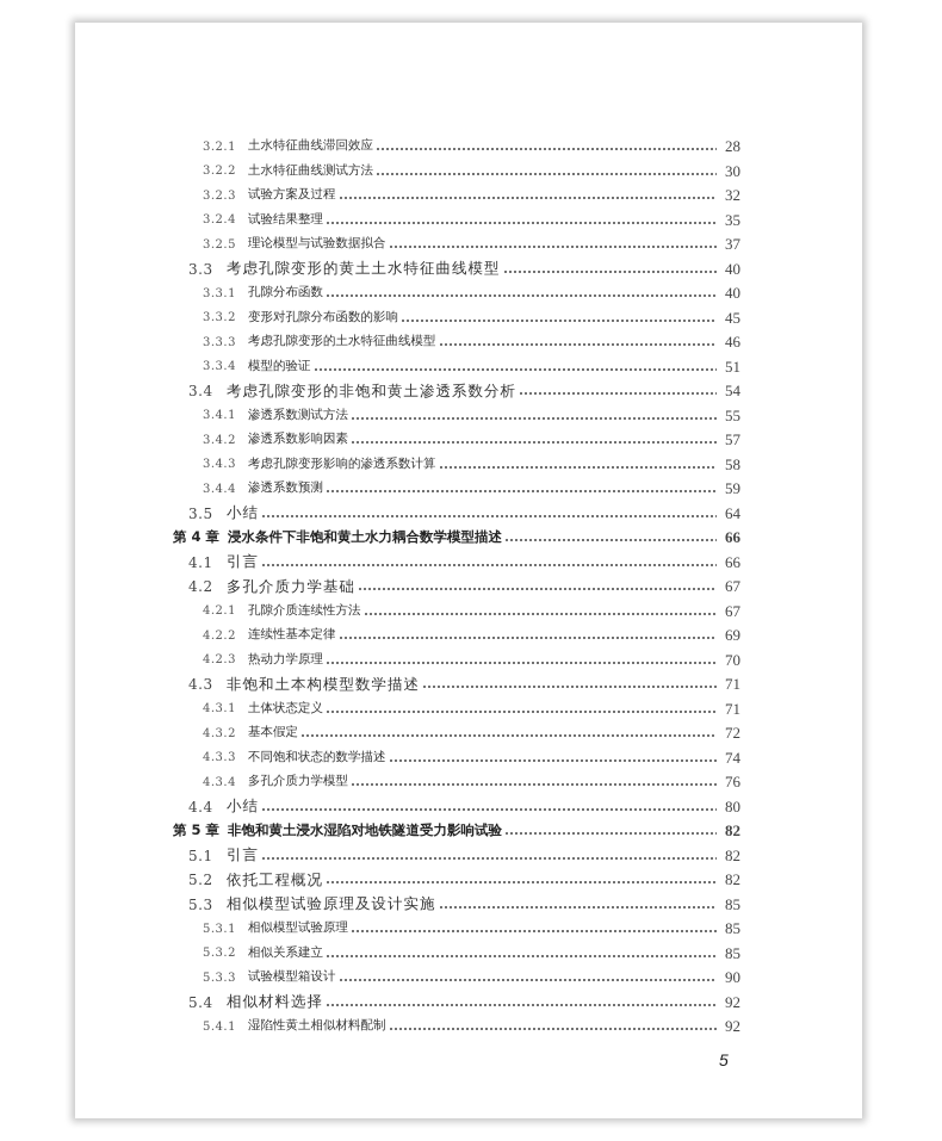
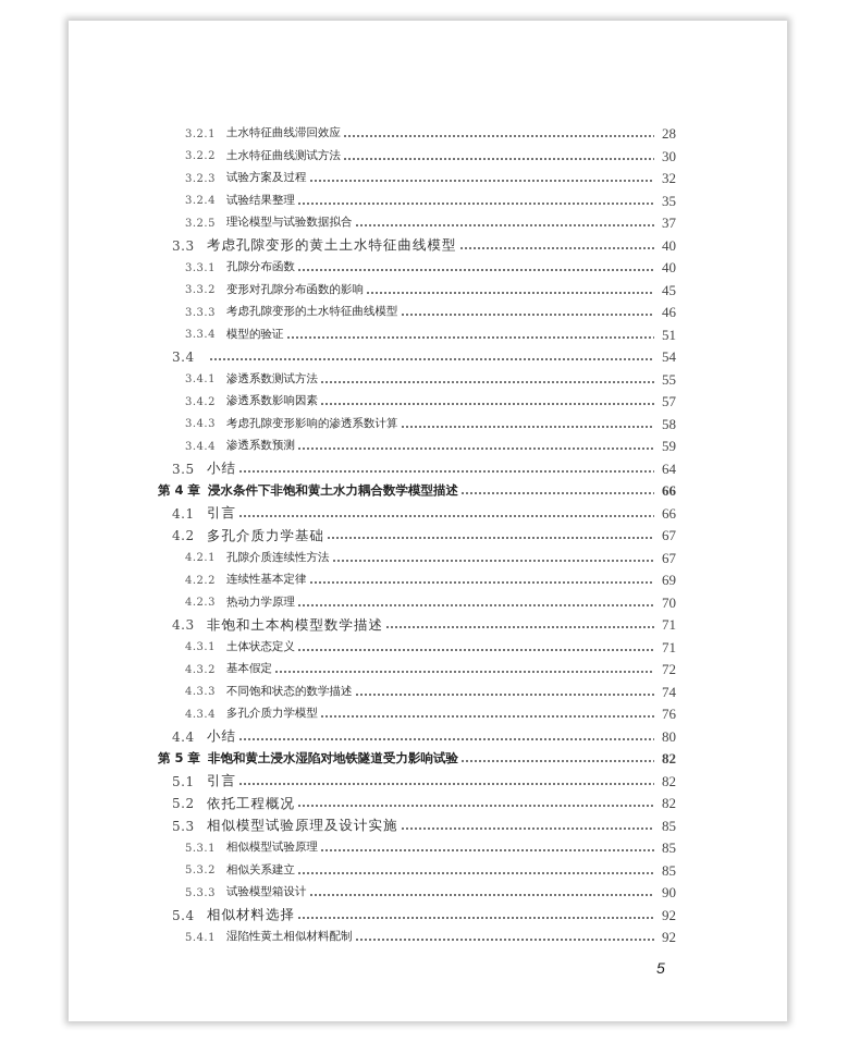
  3.2.1
  土水特征曲线滞回效应
  28
  3.2.2
  土水特征曲线测试方法
  30
  3.2.3
  试验方案及过程
  32
  3.2.4
  试验结果整理
  35
  3.2.5
  理论模型与试验数据拟合
  37
  3.3
  考虑孔隙变形的黄土土水特征曲线模型
  40
  3.3.1
  孔隙分布函数
  40
  3.3.2
  变形对孔隙分布函数的影响
  45
  3.3.3
  考虑孔隙变形的土水特征曲线模型
  46
  3.3.4
  模型的验证
  51
  3.4
- 考虑孔隙变形的非饱和黄土渗透系数分析
  54
  3.4.1
  渗透系数测试方法
  55
  3.4.2
  渗透系数影响因素
  57
  3.4.3
  考虑孔隙变形影响的渗透系数计算
  58
  3.4.4
  渗透系数预测
  59
  3.5
  小结
  64
  第 4 章
  浸水条件下非饱和黄土水力耦合数学模型描述
  66
  4.1
  引言
  66
  4.2
  多孔介质力学基础
  67
  4.2.1
  孔隙介质连续性方法
  67
  4.2.2
  连续性基本定律
  69
  4.2.3
  热动力学原理
  70
  4.3
  非饱和土本构模型数学描述
  71
  4.3.1
  土体状态定义
  71
  4.3.2
  基本假定
  72
  4.3.3
  不同饱和状态的数学描述
  74
  4.3.4
  多孔介质力学模型
  76
  4.4
  小结
  80
  第 5 章
  非饱和黄土浸水湿陷对地铁隧道受力影响试验
  82
  5.1
  引言
  82
  5.2
  依托工程概况
  82
  5.3
  相似模型试验原理及设计实施
  85
  5.3.1
  相似模型试验原理
  85
  5.3.2
  相似关系建立
  85
  5.3.3
  试验模型箱设计
  90
  5.4
  相似材料选择
  92
  5.4.1
  湿陷性黄土相似材料配制
  92
  5
